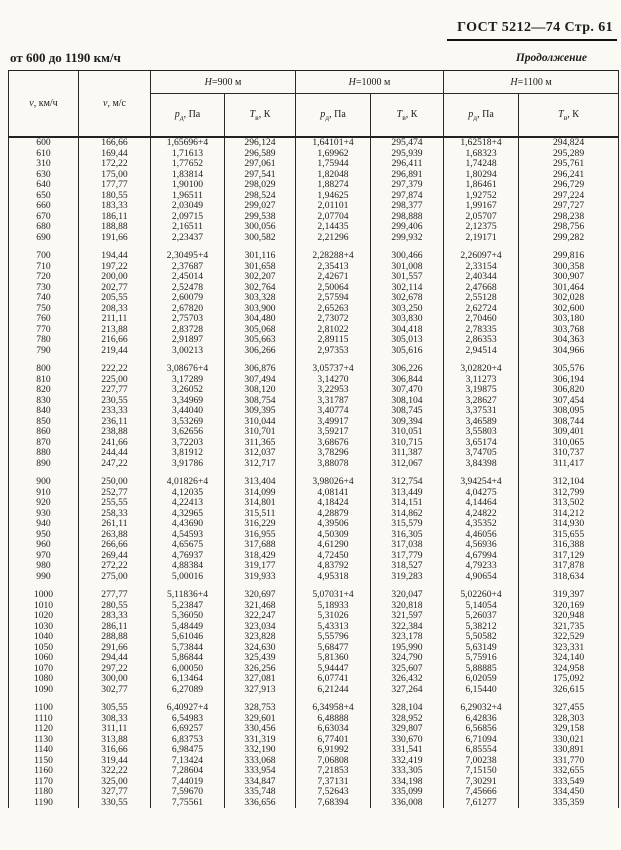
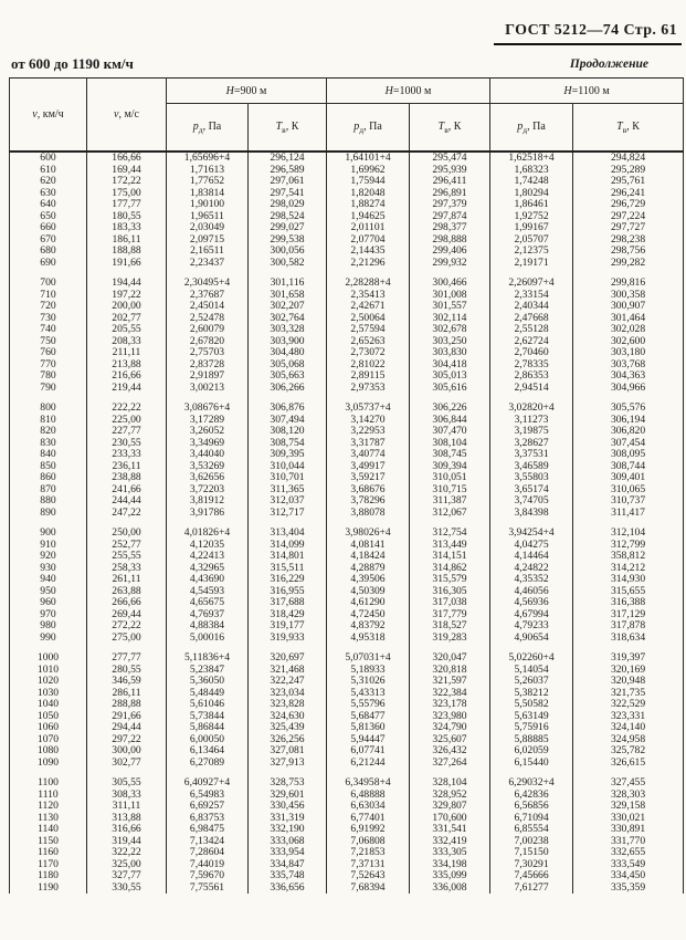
  ГОСТ 5212—74 Стр. 61
  Продолжение
  от 600 до 1190 км/ч
  v, км/ч	v, м/с	Н=900 м	Н=1000 м	Н=1100 м
  рд, Па	Тв, К	рд, Па	Тв, К	рд, Па	Тв, К
  600	166,66	1,65696+4	296,124	1,64101+4	295,474	1,62518+4	294,824
  610	169,44	1,71613	296,589	1,69962	295,939	1,68323	295,289
- 310	172,22	1,77652	297,061	1,75944	296,411	1,74248	295,761
+ 620	172,22	1,77652	297,061	1,75944	296,411	1,74248	295,761
  630	175,00	1,83814	297,541	1,82048	296,891	1,80294	296,241
  640	177,77	1,90100	298,029	1,88274	297,379	1,86461	296,729
  650	180,55	1,96511	298,524	1,94625	297,874	1,92752	297,224
  660	183,33	2,03049	299,027	2,01101	298,377	1,99167	297,727
  670	186,11	2,09715	299,538	2,07704	298,888	2,05707	298,238
  680	188,88	2,16511	300,056	2,14435	299,406	2,12375	298,756
  690	191,66	2,23437	300,582	2,21296	299,932	2,19171	299,282
  700	194,44	2,30495+4	301,116	2,28288+4	300,466	2,26097+4	299,816
  710	197,22	2,37687	301,658	2,35413	301,008	2,33154	300,358
  720	200,00	2,45014	302,207	2,42671	301,557	2,40344	300,907
  730	202,77	2,52478	302,764	2,50064	302,114	2,47668	301,464
  740	205,55	2,60079	303,328	2,57594	302,678	2,55128	302,028
  750	208,33	2,67820	303,900	2,65263	303,250	2,62724	302,600
  760	211,11	2,75703	304,480	2,73072	303,830	2,70460	303,180
  770	213,88	2,83728	305,068	2,81022	304,418	2,78335	303,768
  780	216,66	2,91897	305,663	2,89115	305,013	2,86353	304,363
  790	219,44	3,00213	306,266	2,97353	305,616	2,94514	304,966
  800	222,22	3,08676+4	306,876	3,05737+4	306,226	3,02820+4	305,576
  810	225,00	3,17289	307,494	3,14270	306,844	3,11273	306,194
  820	227,77	3,26052	308,120	3,22953	307,470	3,19875	306,820
  830	230,55	3,34969	308,754	3,31787	308,104	3,28627	307,454
  840	233,33	3,44040	309,395	3,40774	308,745	3,37531	308,095
  850	236,11	3,53269	310,044	3,49917	309,394	3,46589	308,744
  860	238,88	3,62656	310,701	3,59217	310,051	3,55803	309,401
  870	241,66	3,72203	311,365	3,68676	310,715	3,65174	310,065
  880	244,44	3,81912	312,037	3,78296	311,387	3,74705	310,737
  890	247,22	3,91786	312,717	3,88078	312,067	3,84398	311,417
  900	250,00	4,01826+4	313,404	3,98026+4	312,754	3,94254+4	312,104
  910	252,77	4,12035	314,099	4,08141	313,449	4,04275	312,799
- 920	255,55	4,22413	314,801	4,18424	314,151	4,14464	313,502
+ 920	255,55	4,22413	314,801	4,18424	314,151	4,14464	358,812
  930	258,33	4,32965	315,511	4,28879	314,862	4,24822	314,212
  940	261,11	4,43690	316,229	4,39506	315,579	4,35352	314,930
  950	263,88	4,54593	316,955	4,50309	316,305	4,46056	315,655
  960	266,66	4,65675	317,688	4,61290	317,038	4,56936	316,388
  970	269,44	4,76937	318,429	4,72450	317,779	4,67994	317,129
  980	272,22	4,88384	319,177	4,83792	318,527	4,79233	317,878
  990	275,00	5,00016	319,933	4,95318	319,283	4,90654	318,634
  1000	277,77	5,11836+4	320,697	5,07031+4	320,047	5,02260+4	319,397
  1010	280,55	5,23847	321,468	5,18933	320,818	5,14054	320,169
- 1020	283,33	5,36050	322,247	5,31026	321,597	5,26037	320,948
+ 1020	346,59	5,36050	322,247	5,31026	321,597	5,26037	320,948
  1030	286,11	5,48449	323,034	5,43313	322,384	5,38212	321,735
  1040	288,88	5,61046	323,828	5,55796	323,178	5,50582	322,529
- 1050	291,66	5,73844	324,630	5,68477	195,990	5,63149	323,331
+ 1050	291,66	5,73844	324,630	5,68477	323,980	5,63149	323,331
  1060	294,44	5,86844	325,439	5,81360	324,790	5,75916	324,140
  1070	297,22	6,00050	326,256	5,94447	325,607	5,88885	324,958
- 1080	300,00	6,13464	327,081	6,07741	326,432	6,02059	175,092
+ 1080	300,00	6,13464	327,081	6,07741	326,432	6,02059	325,782
  1090	302,77	6,27089	327,913	6,21244	327,264	6,15440	326,615
  1100	305,55	6,40927+4	328,753	6,34958+4	328,104	6,29032+4	327,455
  1110	308,33	6,54983	329,601	6,48888	328,952	6,42836	328,303
  1120	311,11	6,69257	330,456	6,63034	329,807	6,56856	329,158
- 1130	313,88	6,83753	331,319	6,77401	330,670	6,71094	330,021
+ 1130	313,88	6,83753	331,319	6,77401	170,600	6,71094	330,021
  1140	316,66	6,98475	332,190	6,91992	331,541	6,85554	330,891
  1150	319,44	7,13424	333,068	7,06808	332,419	7,00238	331,770
  1160	322,22	7,28604	333,954	7,21853	333,305	7,15150	332,655
  1170	325,00	7,44019	334,847	7,37131	334,198	7,30291	333,549
  1180	327,77	7,59670	335,748	7,52643	335,099	7,45666	334,450
  1190	330,55	7,75561	336,656	7,68394	336,008	7,61277	335,359
